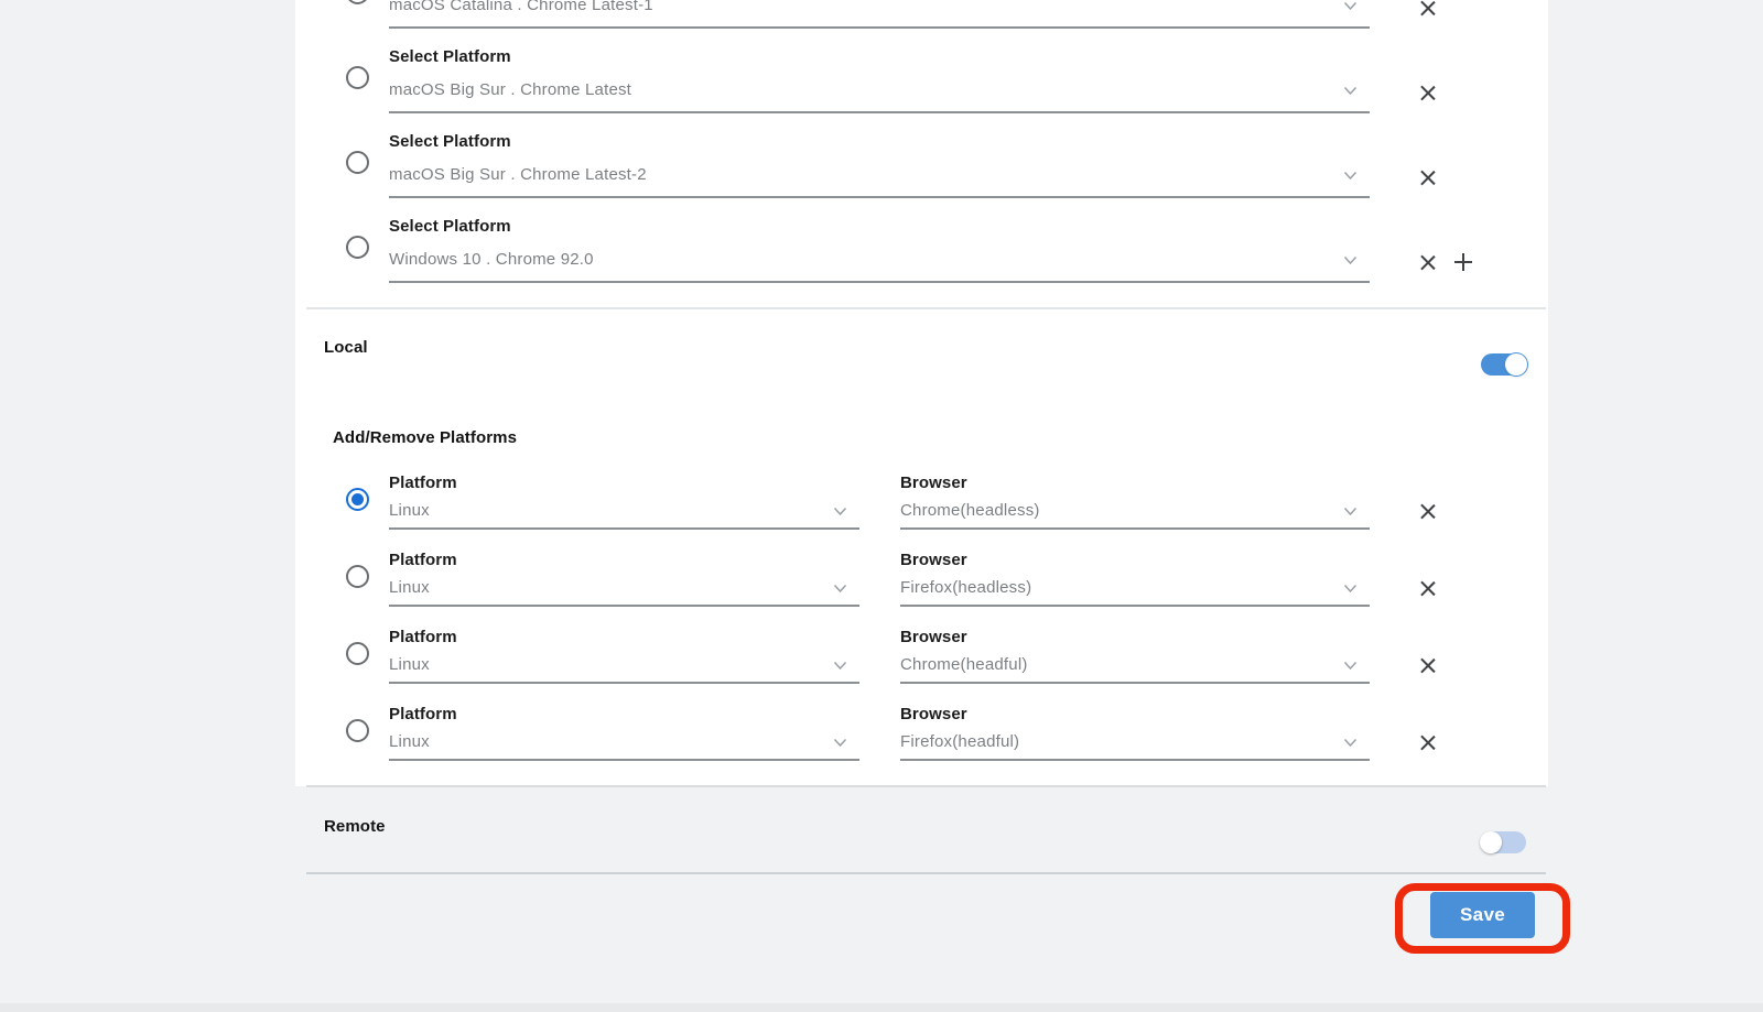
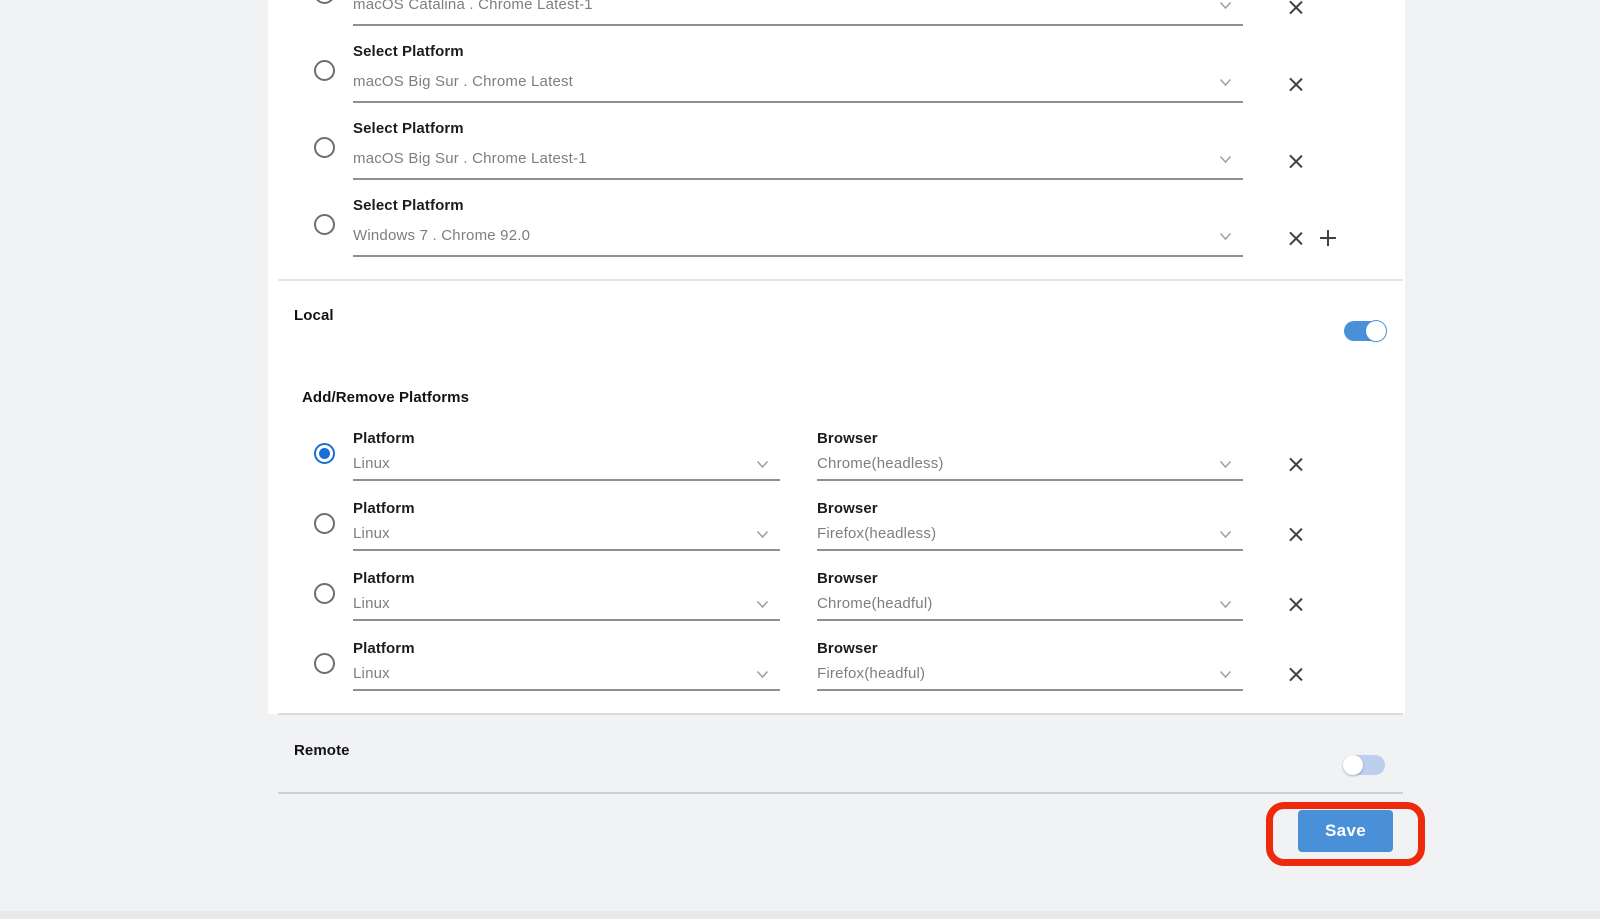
  macOS Catalina . Chrome Latest-1
  Select Platform
  macOS Big Sur . Chrome Latest
  Select Platform
- macOS Big Sur . Chrome Latest-2
+ macOS Big Sur . Chrome Latest-1
  Select Platform
- Windows 10 . Chrome 92.0
+ Windows 7 . Chrome 92.0
  Local
  Add/Remove Platforms
  Platform
  Linux
  Browser
  Chrome(headless)
  Platform
  Linux
  Browser
  Firefox(headless)
  Platform
  Linux
  Browser
  Chrome(headful)
  Platform
  Linux
  Browser
  Firefox(headful)
  Remote
  Save
